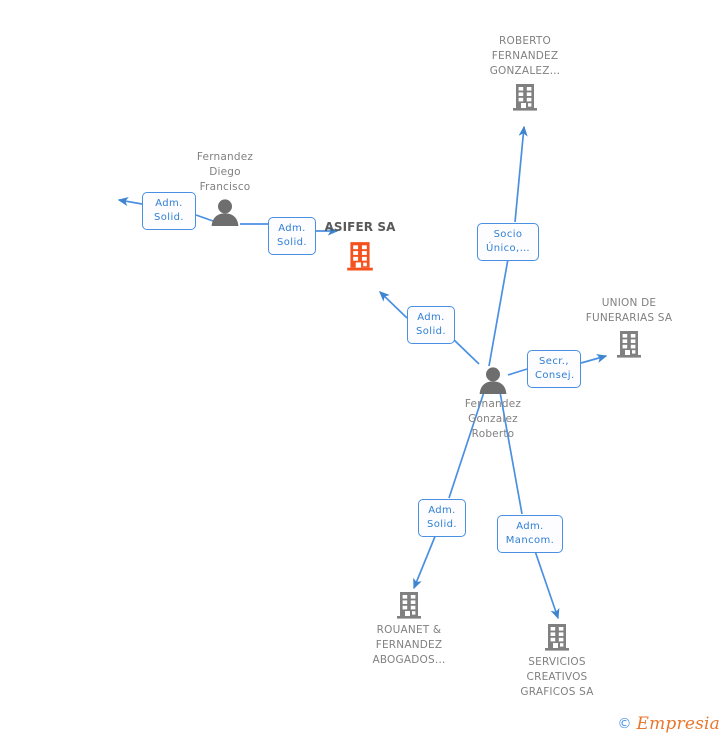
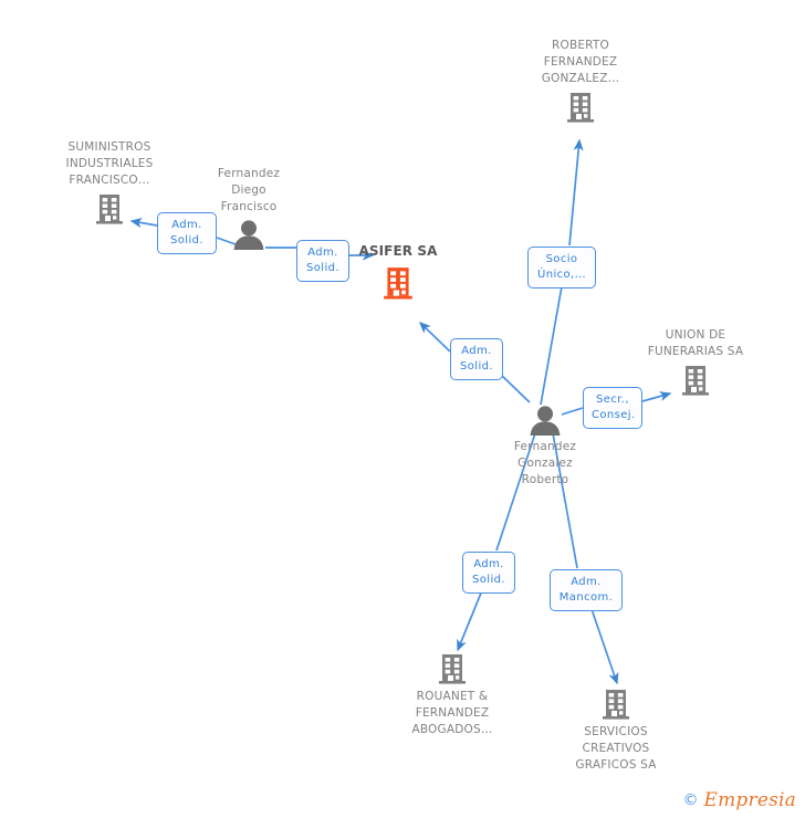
+ SUMINISTROS
+ INDUSTRIALES
+ FRANCISCO…
  Fernandez
  Diego
  Francisco
  ASIFER SA
  ROBERTO
  FERNANDEZ
  GONZALEZ…
  UNION DE
  FUNERARIAS SA
  Fernandez
  Gonzalez
  Roberto
  ROUANET &
  FERNANDEZ
  ABOGADOS…
  SERVICIOS
  CREATIVOS
  GRAFICOS SA
  Adm.
  Solid.
  Adm.
  Solid.
  Socio
  Único,…
  Adm.
  Solid.
  Secr.,
  Consej.
  Adm.
  Solid.
  Adm.
  Mancom.
  ©
  Empresia
